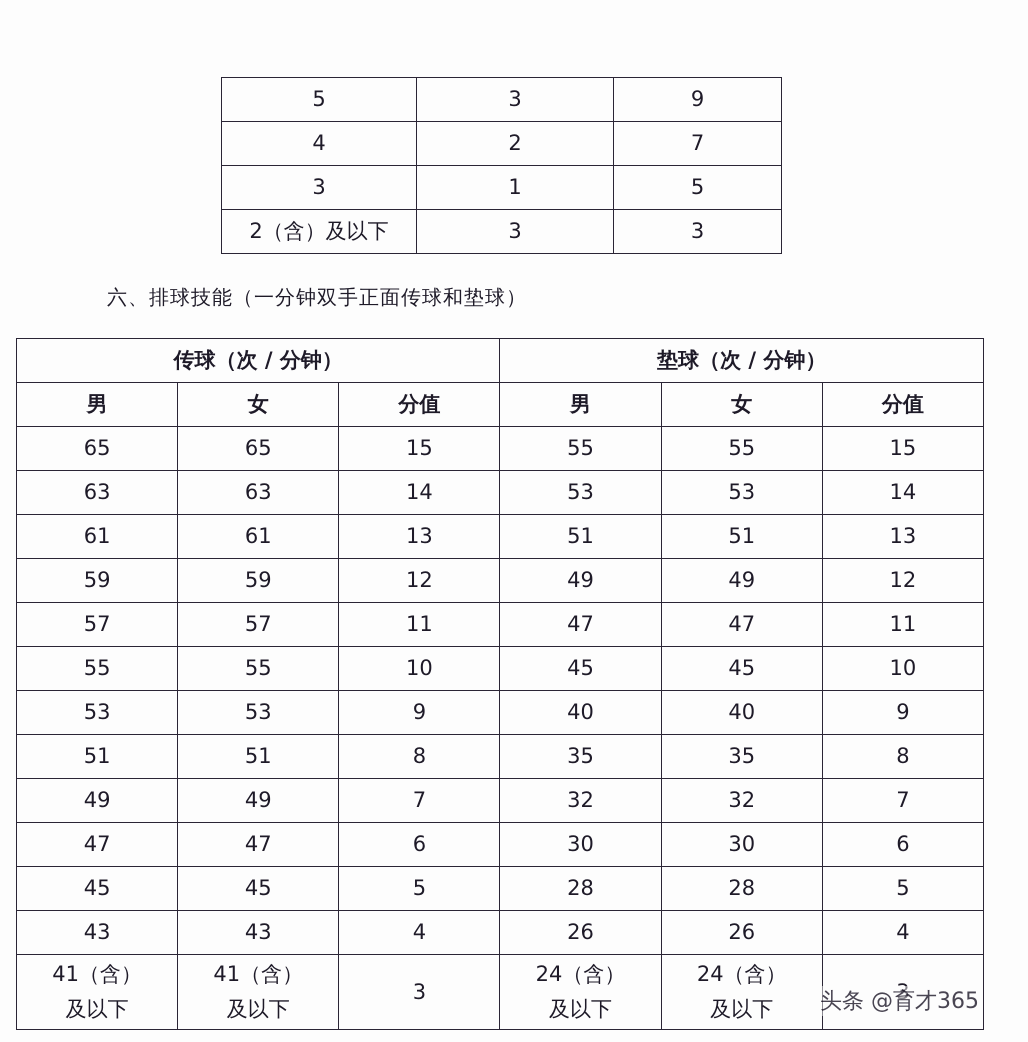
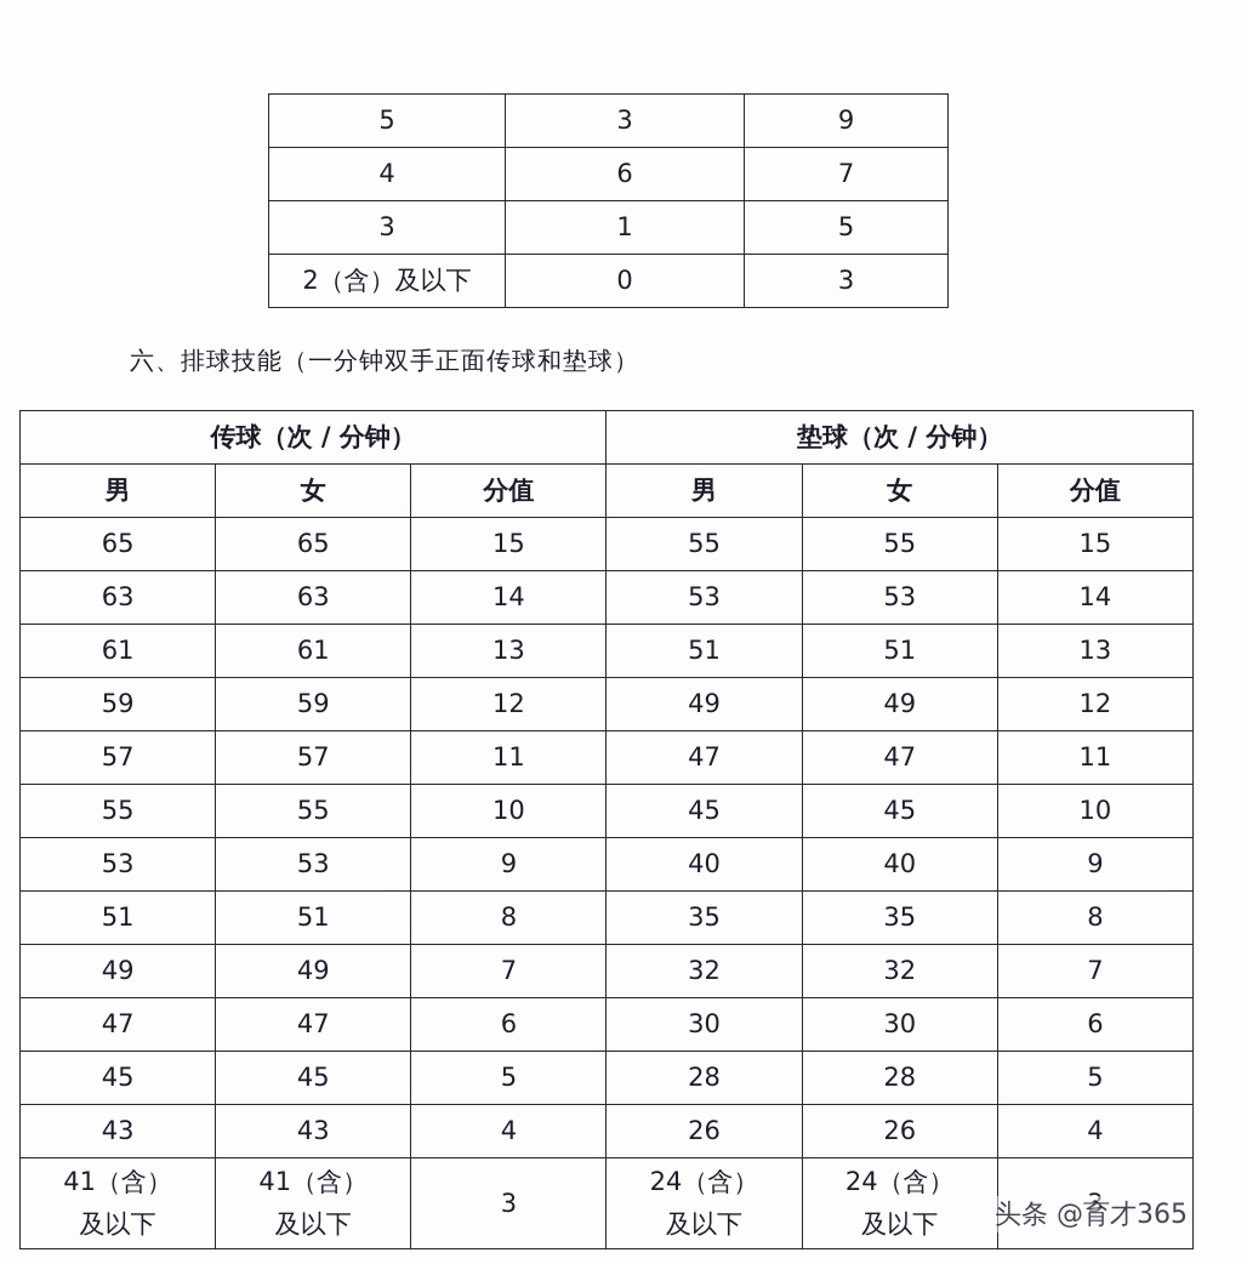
  5	3	9
- 4	2	7
+ 4	6	7
  3	1	5
- 2（含）及以下	3	3
+ 2（含）及以下	0	3
  六、排球技能（一分钟双手正面传球和垫球）
  传球（次 / 分钟）	垫球（次 / 分钟）
  男	女	分值	男	女	分值
  65	65	15	55	55	15
  63	63	14	53	53	14
  61	61	13	51	51	13
  59	59	12	49	49	12
  57	57	11	47	47	11
  55	55	10	45	45	10
  53	53	9	40	40	9
  51	51	8	35	35	8
  49	49	7	32	32	7
  47	47	6	30	30	6
  45	45	5	28	28	5
  43	43	4	26	26	4
  41（含） 及以下	41（含） 及以下	3	24（含） 及以下	24（含） 及以下	3
  头条 @育才365
